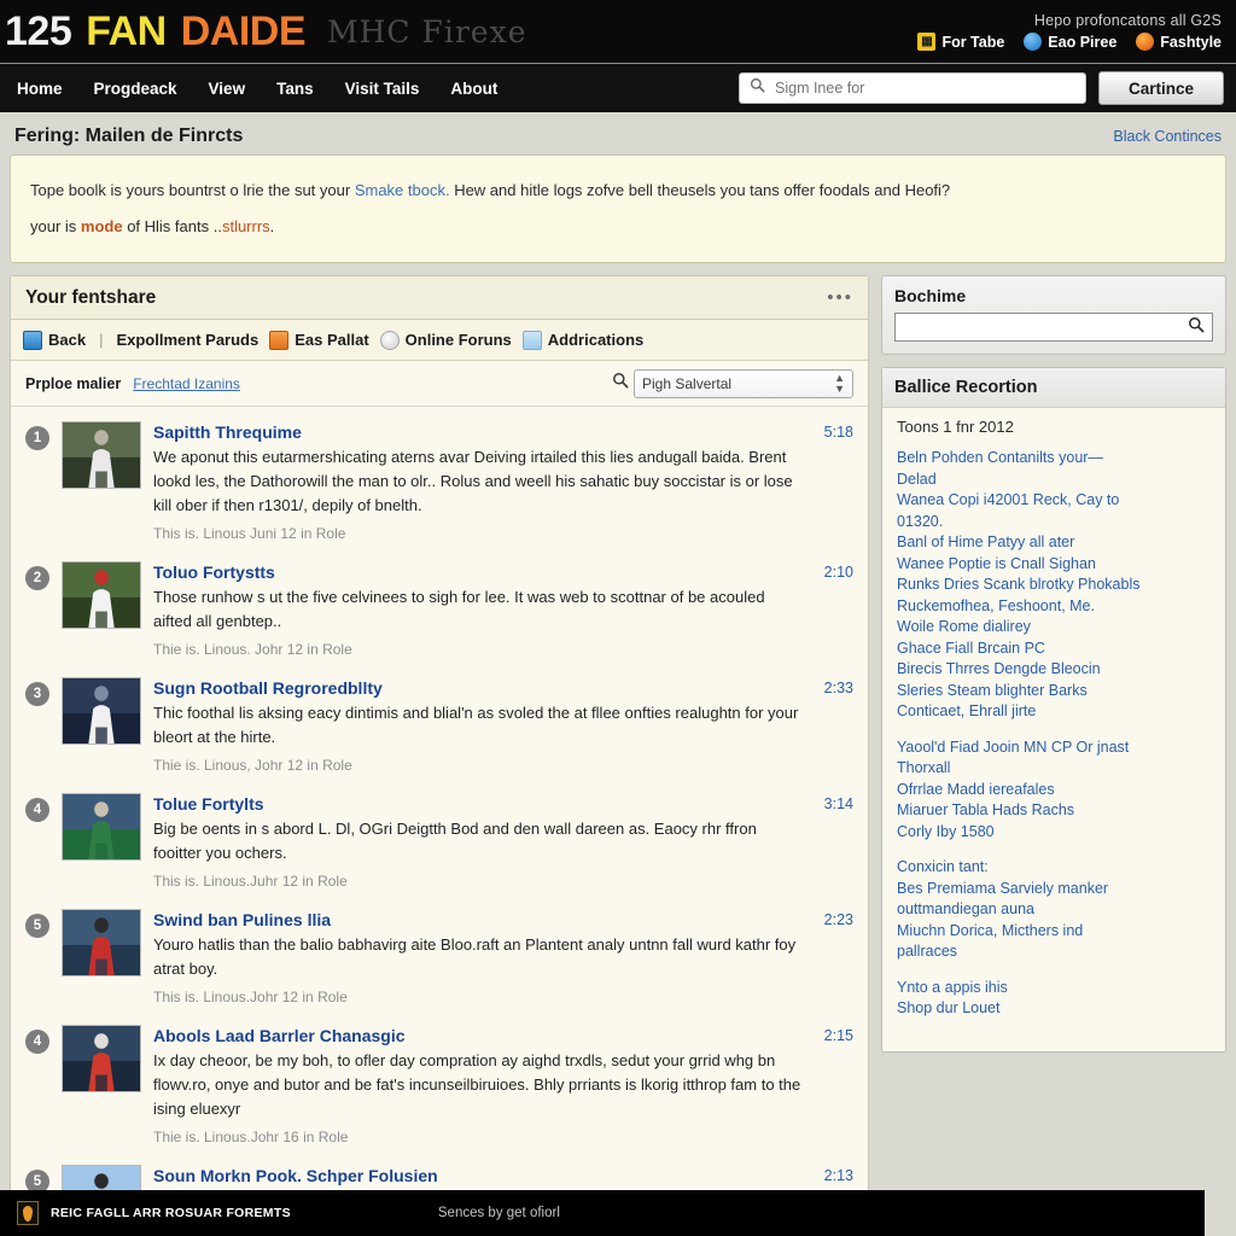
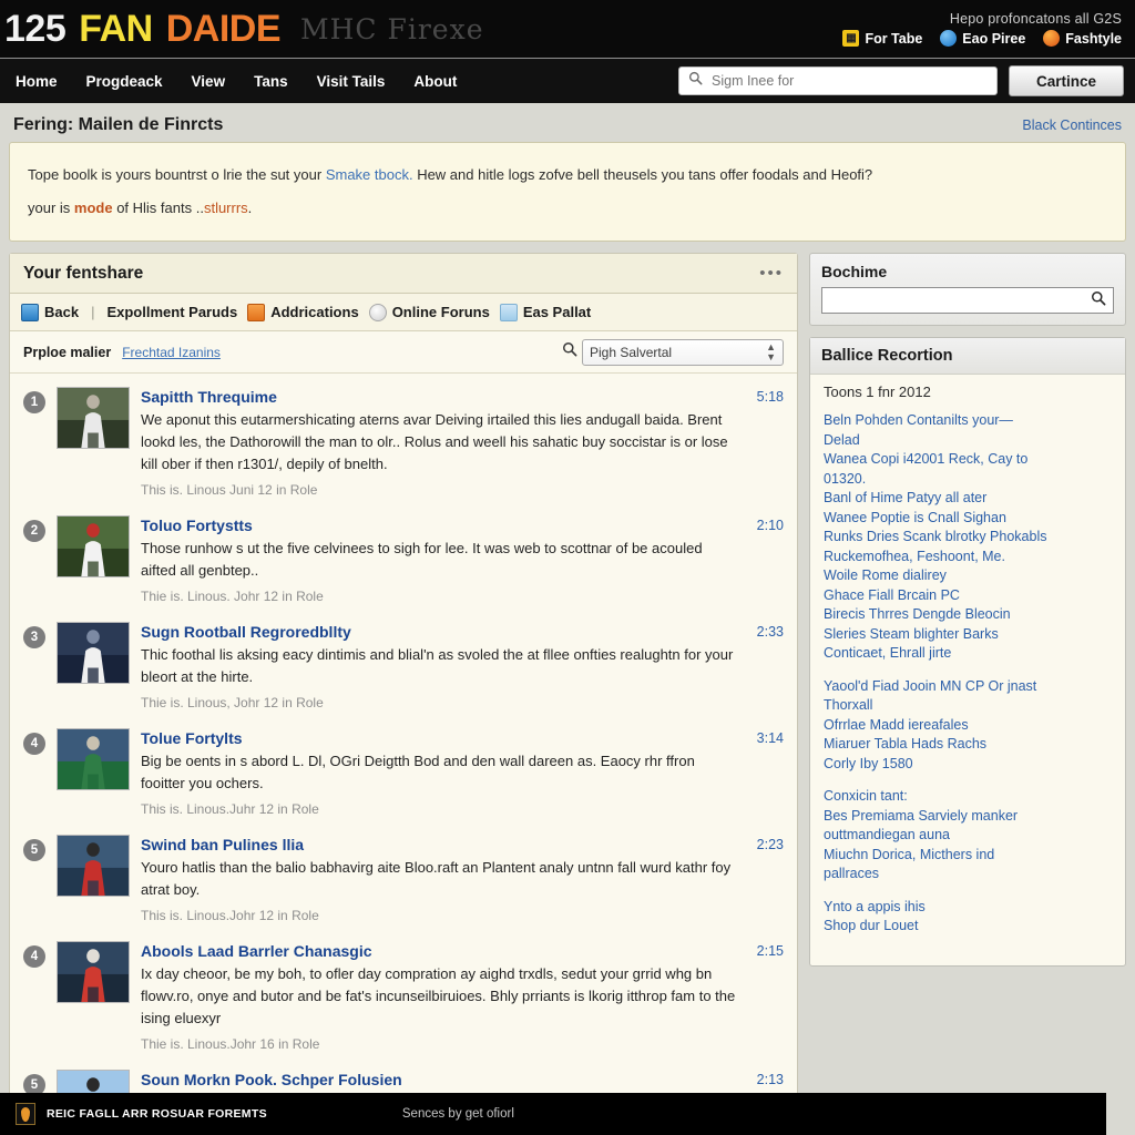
  125
  FAN
  DAIDE
  MHC Firexe
  Hepo profoncatons all G2S
  ▦
  For Tabe
  Eao Piree
  Fashtyle
  Home
  Progdeack
  View
  Tans
  Visit Tails
  About
  Sigm Inee for
  Cartince
  Fering: Mailen de Finrcts
  Black Continces
  Tope boolk is yours bountrst o lrie the sut your Smake tbock. Hew and hitle logs zofve bell theusels you tans offer foodals and Heofi?
  your is mode of Hlis fants ..stlurrrs.
  Your fentshare
  •••
  Back
  |
  Expollment Paruds
- Eas Pallat
+ Addrications
  Online Foruns
- Addrications
+ Eas Pallat
  Prploe malier
  Frechtad Izanins
  Pigh Salvertal
  ▲
  ▼
  1
  Sapitth Threquime
  We aponut this eutarmershicating aterns avar Deiving irtailed this lies andugall baida. Brent lookd les, the Dathorowill the man to olr.. Rolus and weell his sahatic buy soccistar is or lose kill ober if then r1301/, depily of bnelth.
  This is. Linous Juni 12 in Role
  5:18
  2
  Toluo Fortystts
  Those runhow s ut the five celvinees to sigh for lee. It was web to scottnar of be acouled aifted all genbtep..
  Thie is. Linous. Johr 12 in Role
  2:10
  3
  Sugn Rootball Regroredbllty
  Thic foothal lis aksing eacy dintimis and blial'n as svoled the at fllee onfties realughtn for your bleort at the hirte.
  Thie is. Linous, Johr 12 in Role
  2:33
  4
  Tolue Fortylts
  Big be oents in s abord L. Dl, OGri Deigtth Bod and den wall dareen as. Eaocy rhr ffron fooitter you ochers.
  This is. Linous.Juhr 12 in Role
  3:14
  5
  Swind ban Pulines llia
  Youro hatlis than the balio babhavirg aite Bloo.raft an Plantent analy untnn fall wurd kathr foy atrat boy.
  This is. Linous.Johr 12 in Role
  2:23
  4
  Abools Laad Barrler Chanasgic
  Ix day cheoor, be my boh, to ofler day compration ay aighd trxdls, sedut your grrid whg bn flowv.ro, onye and butor and be fat's incunseilbiruioes. Bhly prriants is lkorig itthrop fam to the ising eluexyr
  Thie is. Linous.Johr 16 in Role
  2:15
  5
  Soun Morkn Pook. Schper Folusien
  2:13
  Bochime
  Ballice Recortion
  Toons 1 fnr 2012
  Beln Pohden Contanilts your—
  Delad
  Wanea Copi i42001 Reck, Cay to
  01320.
  Banl of Hime Patyy all ater
  Wanee Poptie is Cnall Sighan
  Runks Dries Scank blrotky Phokabls
  Ruckemofhea, Feshoont, Me.
  Woile Rome dialirey
  Ghace Fiall Brcain PC
  Birecis Thrres Dengde Bleocin
  Sleries Steam blighter Barks
  Conticaet, Ehrall jirte
  Yaool'd Fiad Jooin MN CP Or jnast
  Thorxall
  Ofrrlae Madd iereafales
  Miaruer Tabla Hads Rachs
  Corly Iby 1580
  Conxicin tant:
  Bes Premiama Sarviely manker
  outtmandiegan auna
  Miuchn Dorica, Micthers ind
  pallraces
  Ynto a appis ihis
  Shop dur Louet
  REIC FAGLL ARR ROSUAR FOREMTS
  Sences by get ofiorl
